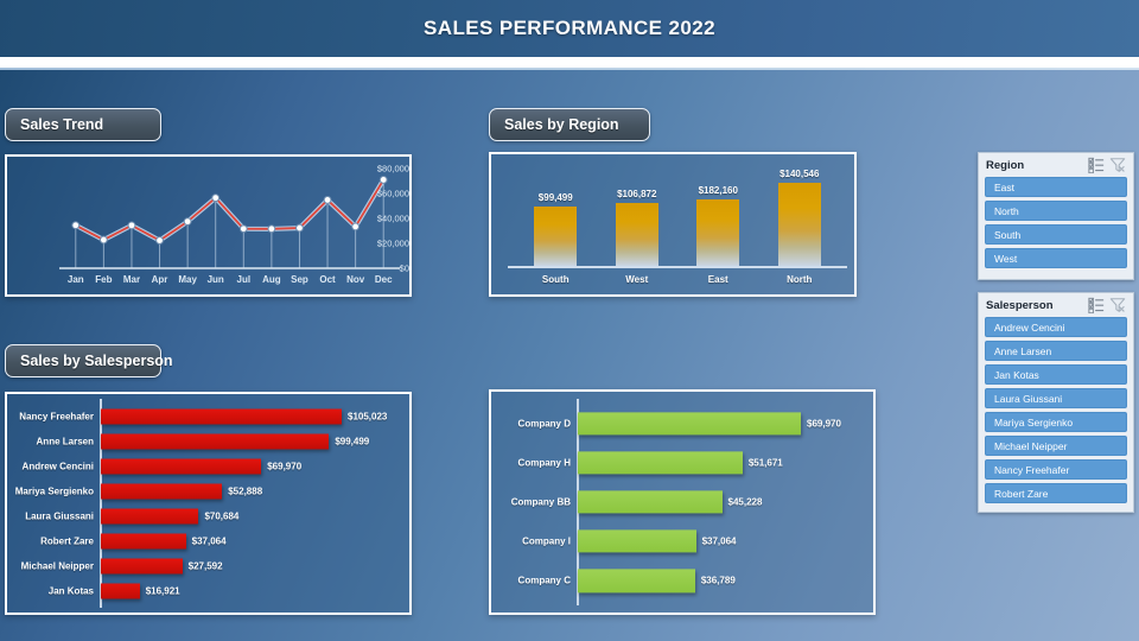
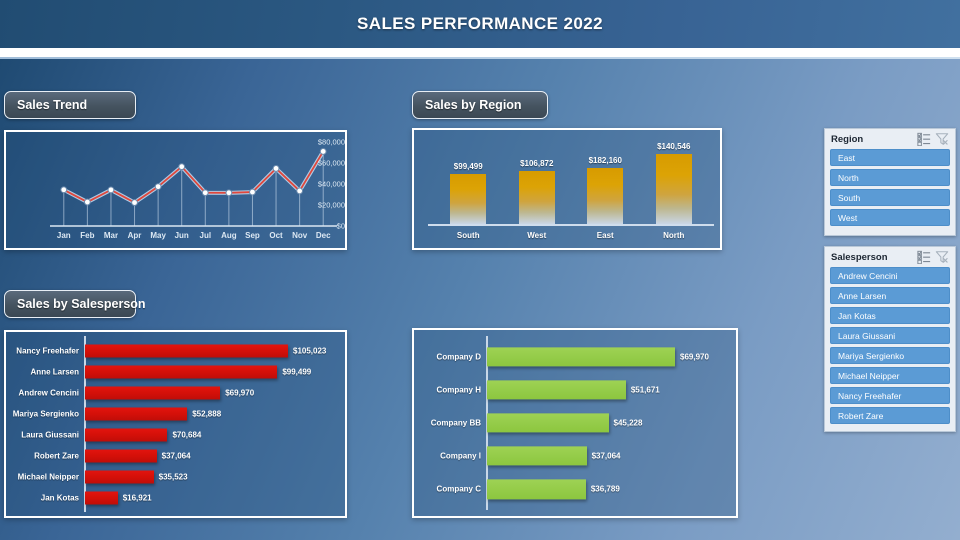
  SALES PERFORMANCE 2022
  Sales Trend
  $0
  $20,000
  $40,000
  $60,000
  $80,000
  Jan
  Feb
  Mar
  Apr
  May
  Jun
  Jul
  Aug
  Sep
  Oct
  Nov
  Dec
  Sales by Region
  $99,499
  South
  $106,872
  West
  $182,160
  East
  $140,546
  North
  Sales by Salesperson
  Nancy Freehafer
  $105,023
  Anne Larsen
  $99,499
  Andrew Cencini
  $69,970
  Mariya Sergienko
  $52,888
  Laura Giussani
  $70,684
  Robert Zare
  $37,064
  Michael Neipper
- $27,592
+ $35,523
  Jan Kotas
  $16,921
  Company D
  $69,970
  Company H
  $51,671
  Company BB
  $45,228
  Company I
  $37,064
  Company C
  $36,789
  Region
  East
  North
  South
  West
  Salesperson
  Andrew Cencini
  Anne Larsen
  Jan Kotas
  Laura Giussani
  Mariya Sergienko
  Michael Neipper
  Nancy Freehafer
  Robert Zare
